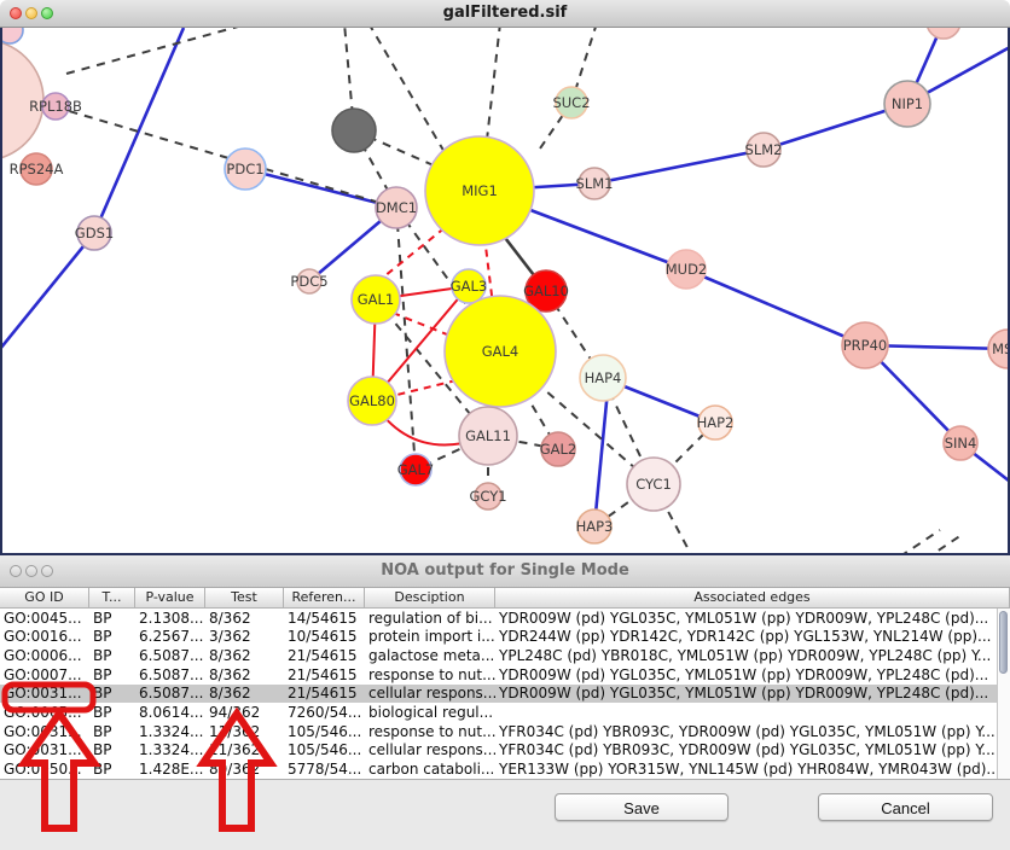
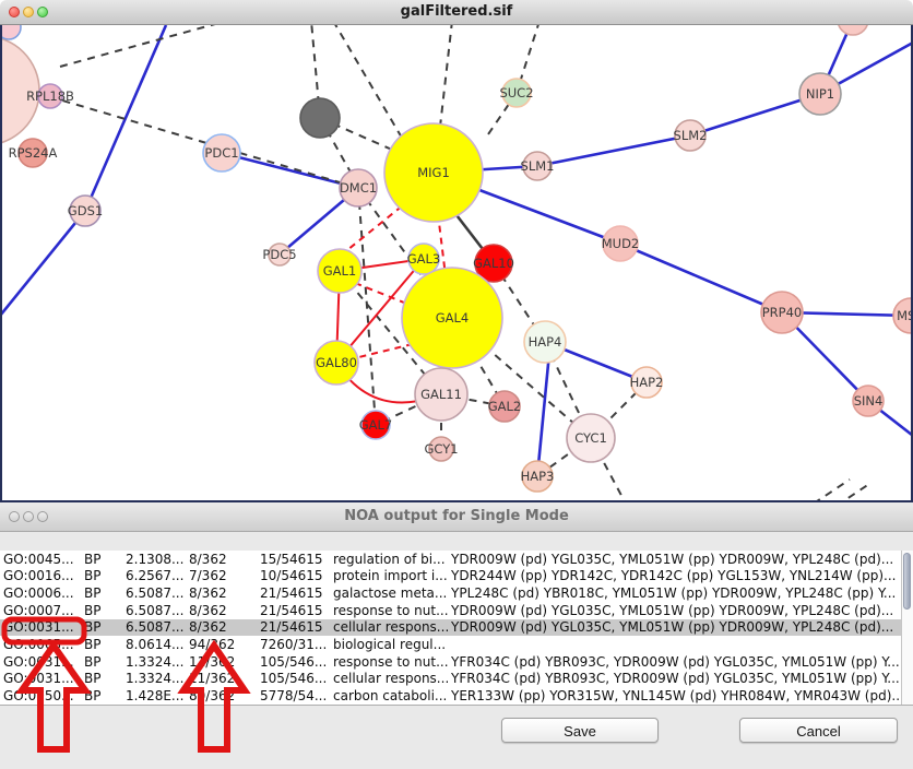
  galFiltered.sif
  RPL18B
  RPS24A
  GDS1
  PDC1
  MIG1
  SUC2
  SLM1
  DMC1
  PDC5
  GAL1
  GAL3
  GAL10
  GAL4
  GAL80
  GAL11
  GAL2
  GAL7
  GCY1
  HAP4
  HAP2
  CYC1
  HAP3
  MUD2
  SLM2
  NIP1
  PRP40
  SIN4
  NOA output for Single Mode
- GO ID
- T...
- P-value
- Test
- Referen...
- Desciption
- Associated edges
  GO:0045...
  BP
  2.1308...
  8/362
- 14/54615
+ 15/54615
  regulation of bi...
  YDR009W (pd) YGL035C, YML051W (pp) YDR009W, YPL248C (pd)...
  GO:0016...
  BP
  6.2567...
- 3/362
+ 7/362
  10/54615
  protein import i...
  YDR244W (pp) YDR142C, YDR142C (pp) YGL153W, YNL214W (pp)...
  GO:0006...
  BP
  6.5087...
  8/362
  21/54615
  galactose meta...
  YPL248C (pd) YBR018C, YML051W (pp) YDR009W, YPL248C (pp) Y...
  GO:0007...
  BP
  6.5087...
  8/362
  21/54615
  response to nut...
  YDR009W (pd) YGL035C, YML051W (pp) YDR009W, YPL248C (pd)...
  GO:0031...
  BP
  6.5087...
  8/362
  21/54615
  cellular respons...
  YDR009W (pd) YGL035C, YML051W (pp) YDR009W, YPL248C (pd)...
  BP
  8.0614...
  94/62
- 7260/54...
+ 7260/31...
  biological regul...
  GO:031.
  BP
  1.3324...
  105/546...
  response to nut...
  YFR034C (pd) YBR093C, YDR009W (pd) YGL035C, YML051W (pp) Y...
  GO:031...
  BP
  1.3324...
  1/362
  105/546...
  cellular respons...
  YFR034C (pd) YBR093C, YDR009W (pd) YGL035C, YML051W (pp) Y...
  GO:050.
  BP
  1.428E...
  8/362
  5778/54...
  carbon cataboli...
  YER133W (pp) YOR315W, YNL145W (pd) YHR084W, YMR043W (pd)..
  Save
  Cancel
